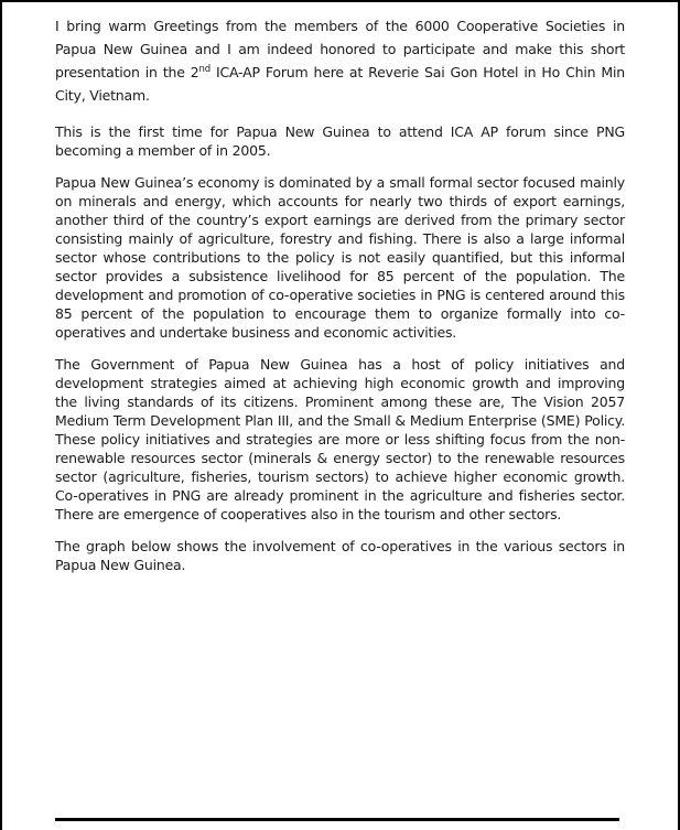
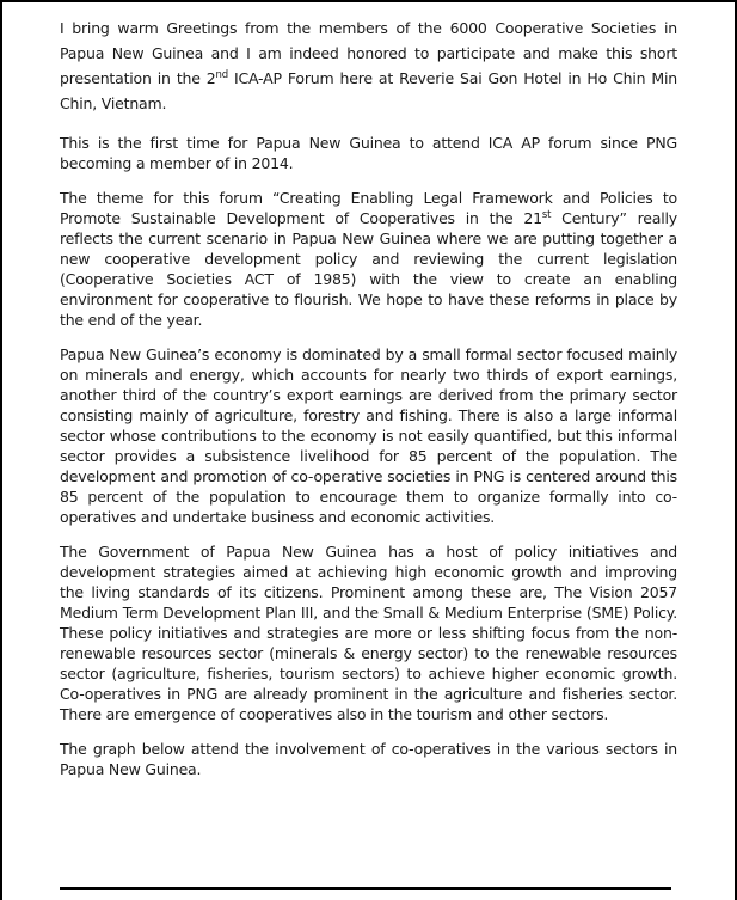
- I bring warm Greetings from the members of the 6000 Cooperative Societies in Papua New Guinea and I am indeed honored to participate and make this short presentation in the 2nd ICA-AP Forum here at Reverie Sai Gon Hotel in Ho Chin Min City, Vietnam.
+ I bring warm Greetings from the members of the 6000 Cooperative Societies in Papua New Guinea and I am indeed honored to participate and make this short presentation in the 2nd ICA-AP Forum here at Reverie Sai Gon Hotel in Ho Chin Min Chin, Vietnam.
- This is the first time for Papua New Guinea to attend ICA AP forum since PNG becoming a member of in 2005.
+ This is the first time for Papua New Guinea to attend ICA AP forum since PNG becoming a member of in 2014.
+ The theme for this forum “Creating Enabling Legal Framework and Policies to Promote Sustainable Development of Cooperatives in the 21st Century” really reflects the current scenario in Papua New Guinea where we are putting together a new cooperative development policy and reviewing the current legislation (Cooperative Societies ACT of 1985) with the view to create an enabling environment for cooperative to flourish. We hope to have these reforms in place by the end of the year.
- Papua New Guinea’s economy is dominated by a small formal sector focused mainly on minerals and energy, which accounts for nearly two thirds of export earnings, another third of the country’s export earnings are derived from the primary sector consisting mainly of agriculture, forestry and fishing. There is also a large informal sector whose contributions to the policy is not easily quantified, but this informal sector provides a subsistence livelihood for 85 percent of the population. The development and promotion of co-operative societies in PNG is centered around this 85 percent of the population to encourage them to organize formally into co-operatives and undertake business and economic activities.
+ Papua New Guinea’s economy is dominated by a small formal sector focused mainly on minerals and energy, which accounts for nearly two thirds of export earnings, another third of the country’s export earnings are derived from the primary sector consisting mainly of agriculture, forestry and fishing. There is also a large informal sector whose contributions to the economy is not easily quantified, but this informal sector provides a subsistence livelihood for 85 percent of the population. The development and promotion of co-operative societies in PNG is centered around this 85 percent of the population to encourage them to organize formally into co-operatives and undertake business and economic activities.
  The Government of Papua New Guinea has a host of policy initiatives and development strategies aimed at achieving high economic growth and improving the living standards of its citizens. Prominent among these are, The Vision 2057 Medium Term Development Plan III, and the Small & Medium Enterprise (SME) Policy. These policy initiatives and strategies are more or less shifting focus from the non- renewable resources sector (minerals & energy sector) to the renewable resources sector (agriculture, fisheries, tourism sectors) to achieve higher economic growth. Co-operatives in PNG are already prominent in the agriculture and fisheries sector. There are emergence of cooperatives also in the tourism and other sectors.
- The graph below shows the involvement of co-operatives in the various sectors in Papua New Guinea.
+ The graph below attend the involvement of co-operatives in the various sectors in Papua New Guinea.
